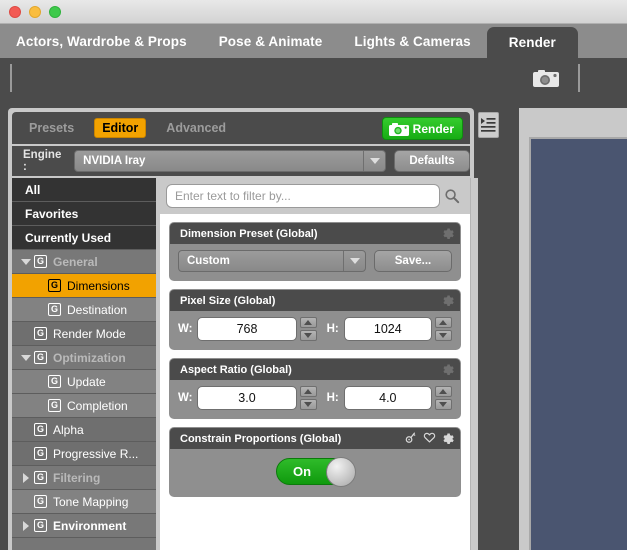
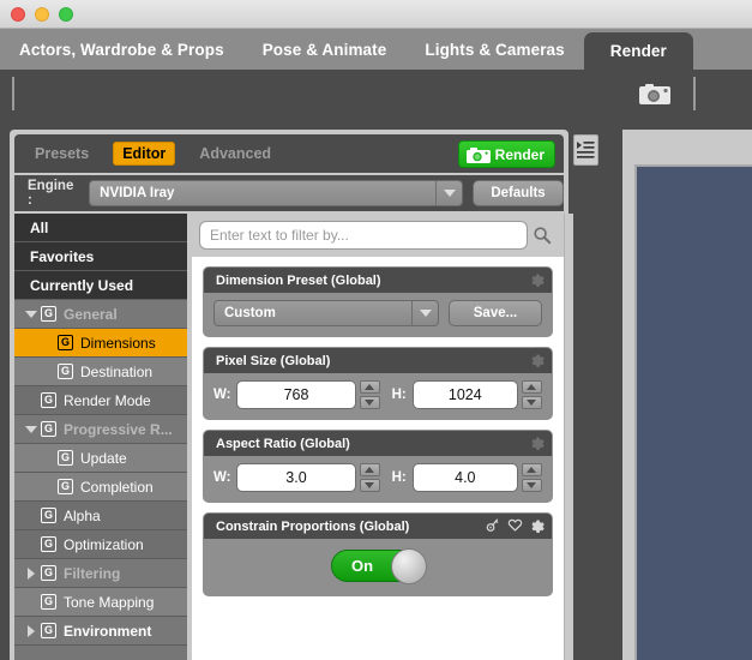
  Actors, Wardrobe & Props
  Pose & Animate
  Lights & Cameras
  Render
  Presets
  Editor
  Advanced
  Render
  Engine :
  NVIDIA Iray
  Defaults
  All
  Favorites
  Currently Used
  G
  General
  G
  Dimensions
  G
  Destination
  G
  Render Mode
  G
- Optimization
+ Progressive R...
  G
  Update
  G
  Completion
  G
  Alpha
  G
- Progressive R...
+ Optimization
  G
  Filtering
  G
  Tone Mapping
  G
  Environment
  Enter text to filter by...
  Dimension Preset (Global)
  Custom
  Save...
  Pixel Size (Global)
  W:
  768
  H:
  1024
  Aspect Ratio (Global)
  W:
  3.0
  H:
  4.0
  Constrain Proportions (Global)
  On
